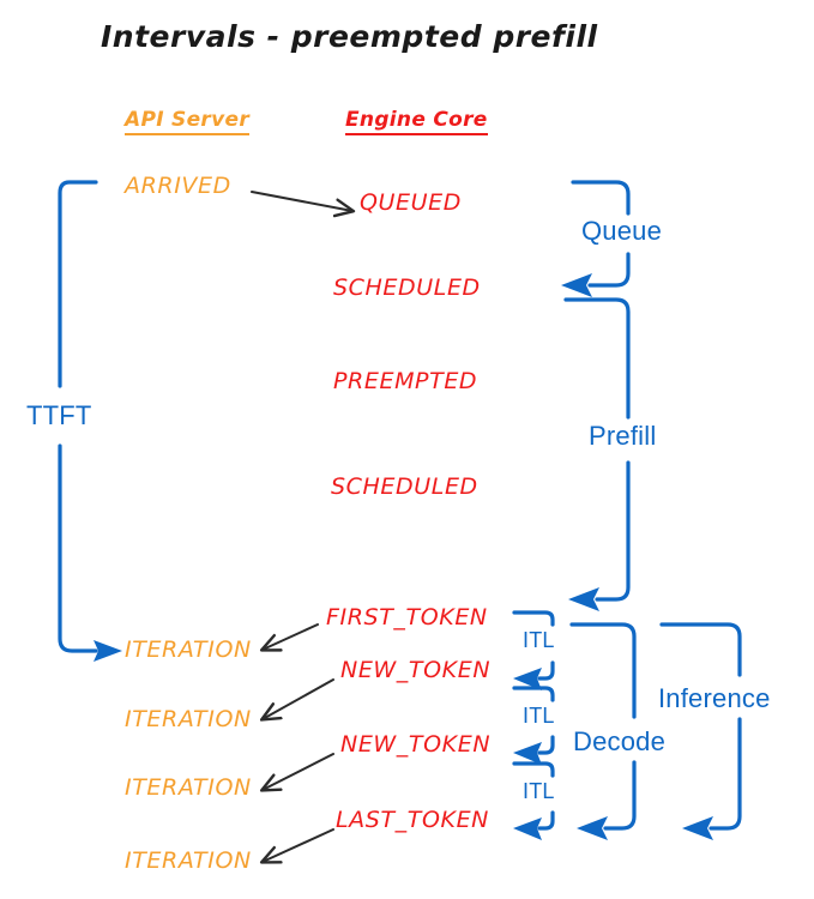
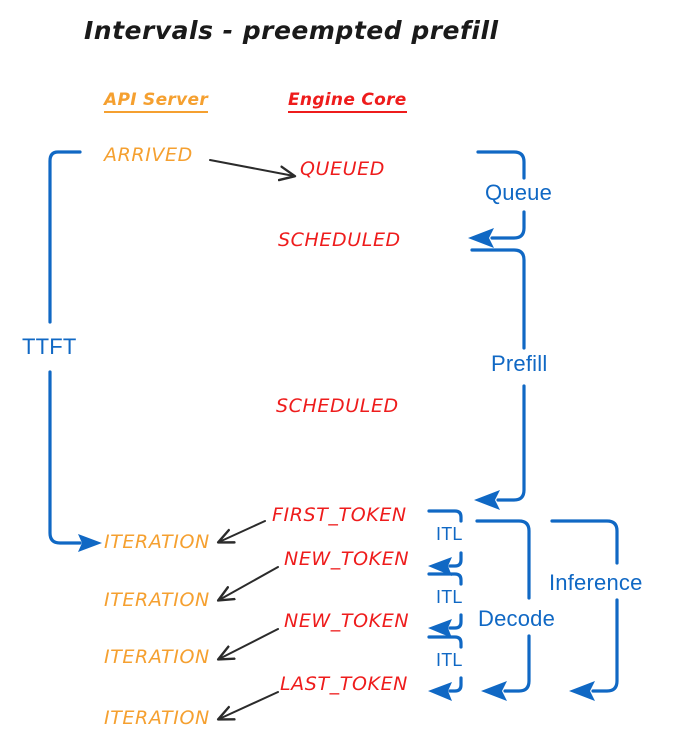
  Intervals - preempted prefill
  API Server
  Engine Core
  ARRIVED
  ITERATION
  ITERATION
  ITERATION
  ITERATION
  QUEUED
  SCHEDULED
- PREEMPTED
  SCHEDULED
  FIRST_TOKEN
  NEW_TOKEN
  NEW_TOKEN
  LAST_TOKEN
  TTFT
  Queue
  Prefill
  ITL
  ITL
  ITL
  Decode
  Inference
